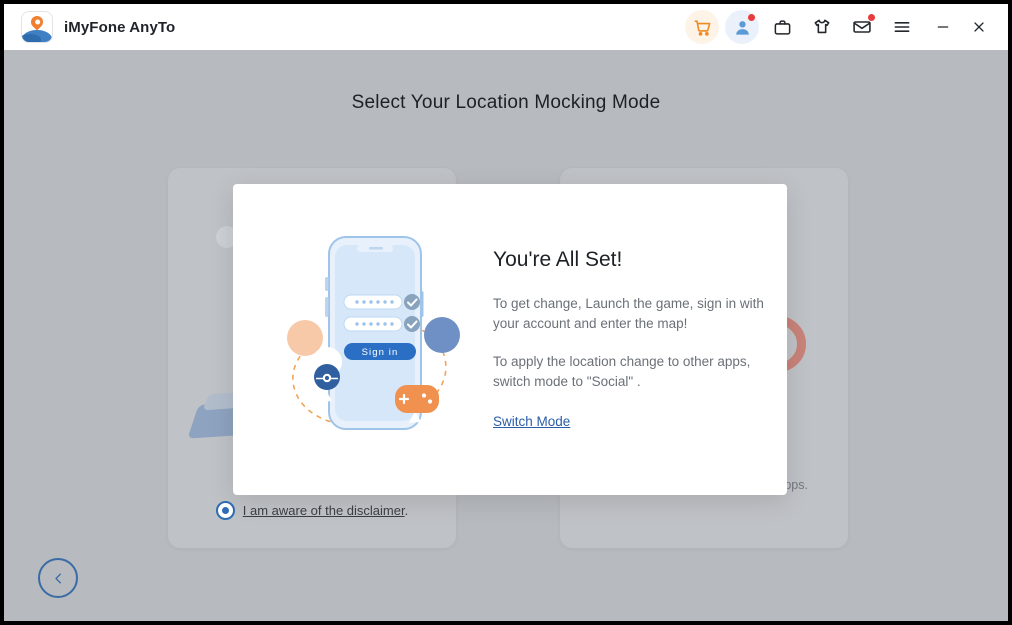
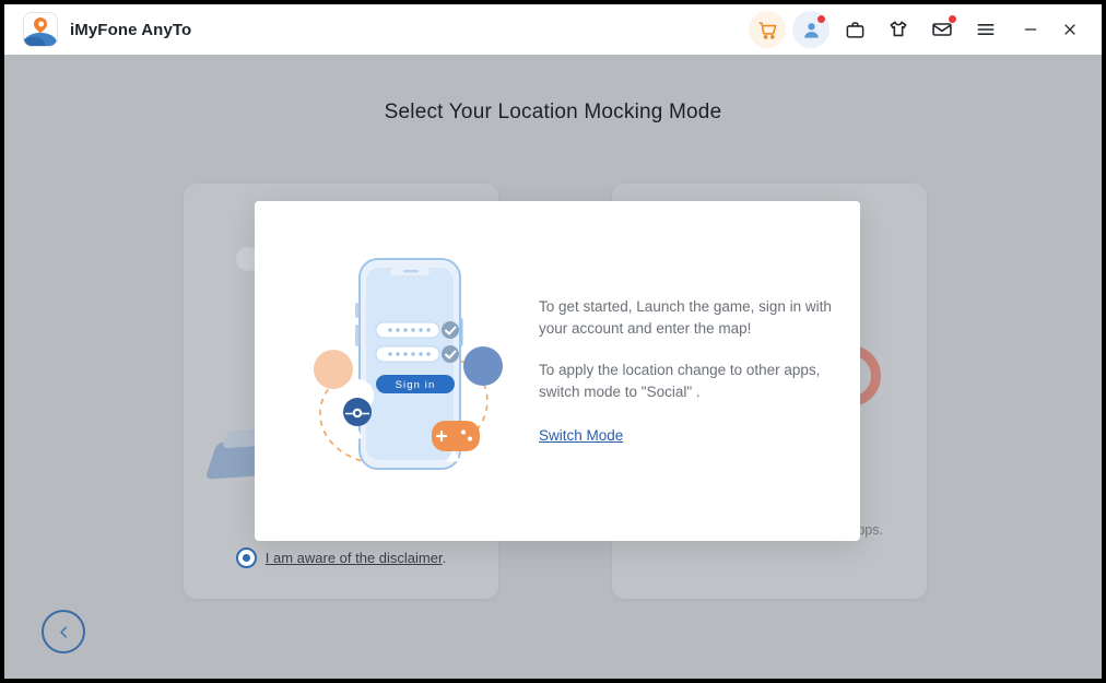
  iMyFone AnyTo
  Select Your Location Mocking Mode
  I am aware of the disclaimer.
  pps.
  Sign in
- You're All Set!
- To get change, Launch the game, sign in with your account and enter the map!
+ To get started, Launch the game, sign in with your account and enter the map!
  To apply the location change to other apps, switch mode to "Social" .
  Switch Mode
